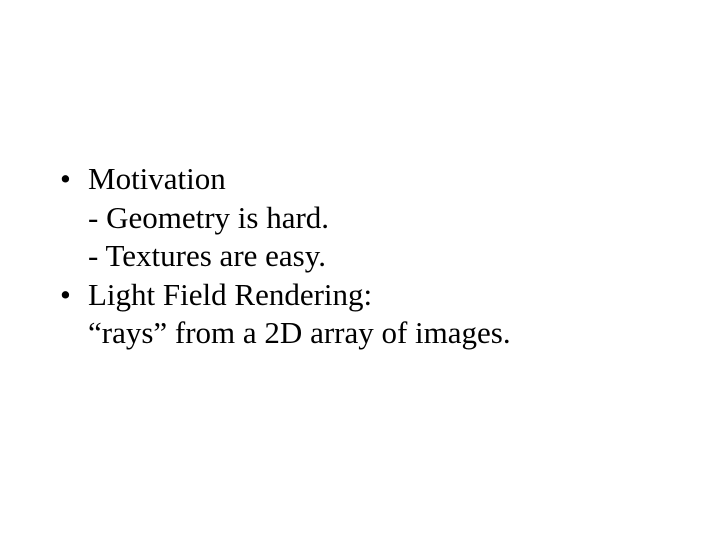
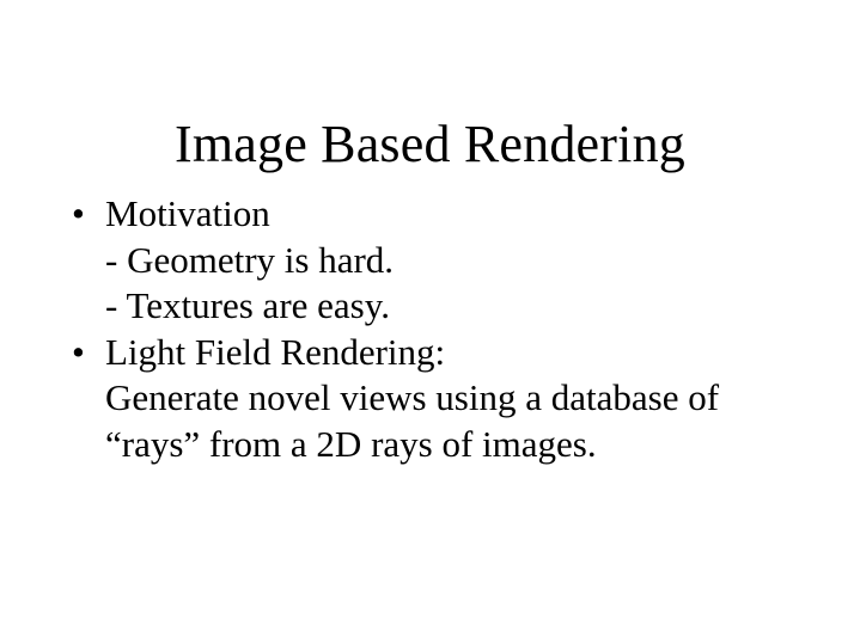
+ Image Based Rendering
  •
  Motivation
  - Geometry is hard.
  - Textures are easy.
  •
  Light Field Rendering:
+ Generate novel views using a database of
- “rays” from a 2D array of images.
+ “rays” from a 2D rays of images.
